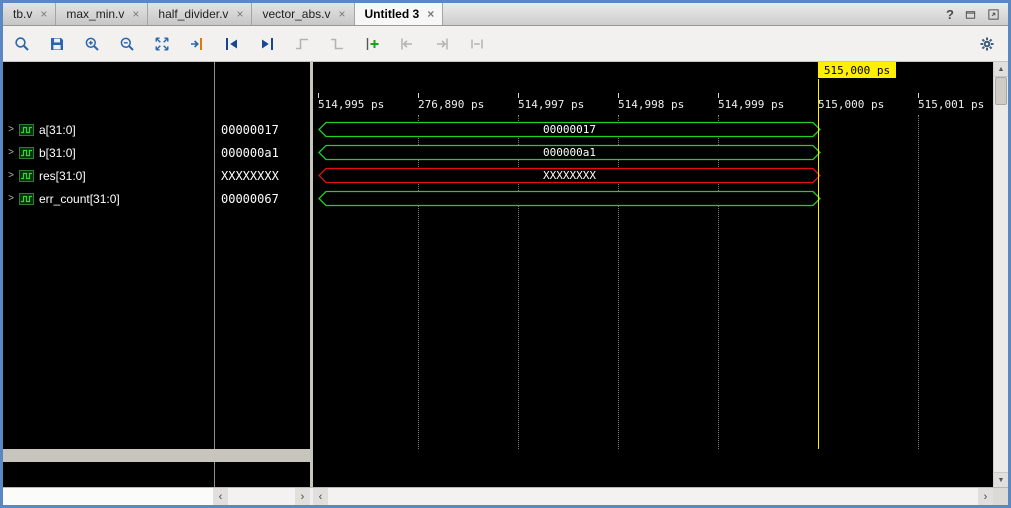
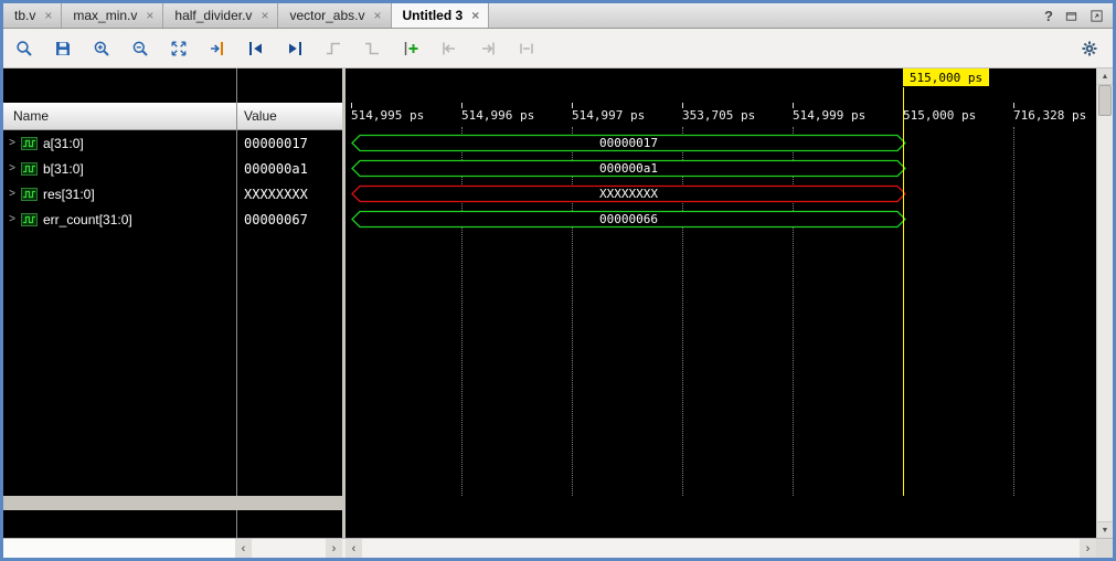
  tb.v
  ×
  max_min.v
  ×
  half_divider.v
  ×
  vector_abs.v
  ×
  Untitled 3
  ×
  ?
+ Name
+ Value
  >
  a[31:0]
  00000017
  >
  b[31:0]
  000000a1
  >
  res[31:0]
  XXXXXXXX
  >
  err_count[31:0]
  00000067
  514,995 ps
- 276,890 ps
+ 514,996 ps
  514,997 ps
- 514,998 ps
+ 353,705 ps
  514,999 ps
  515,000 ps
- 515,001 ps
+ 716,328 ps
  515,000 ps
  00000017
  000000a1
  XXXXXXXX
+ 00000066
  ‹
  ›
  ‹
  ›
